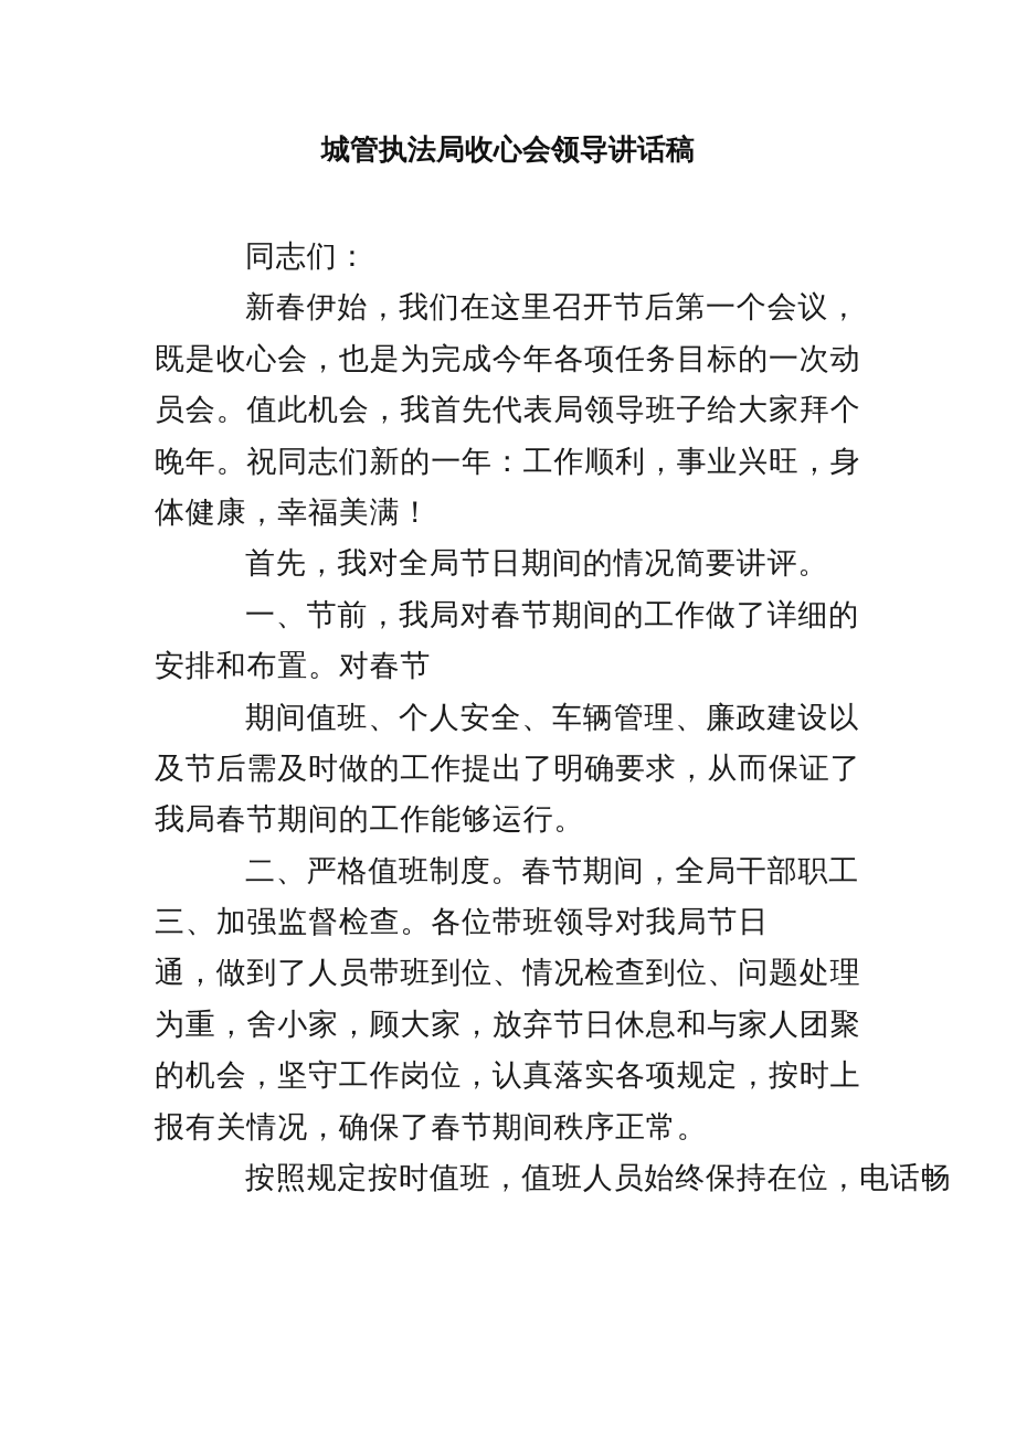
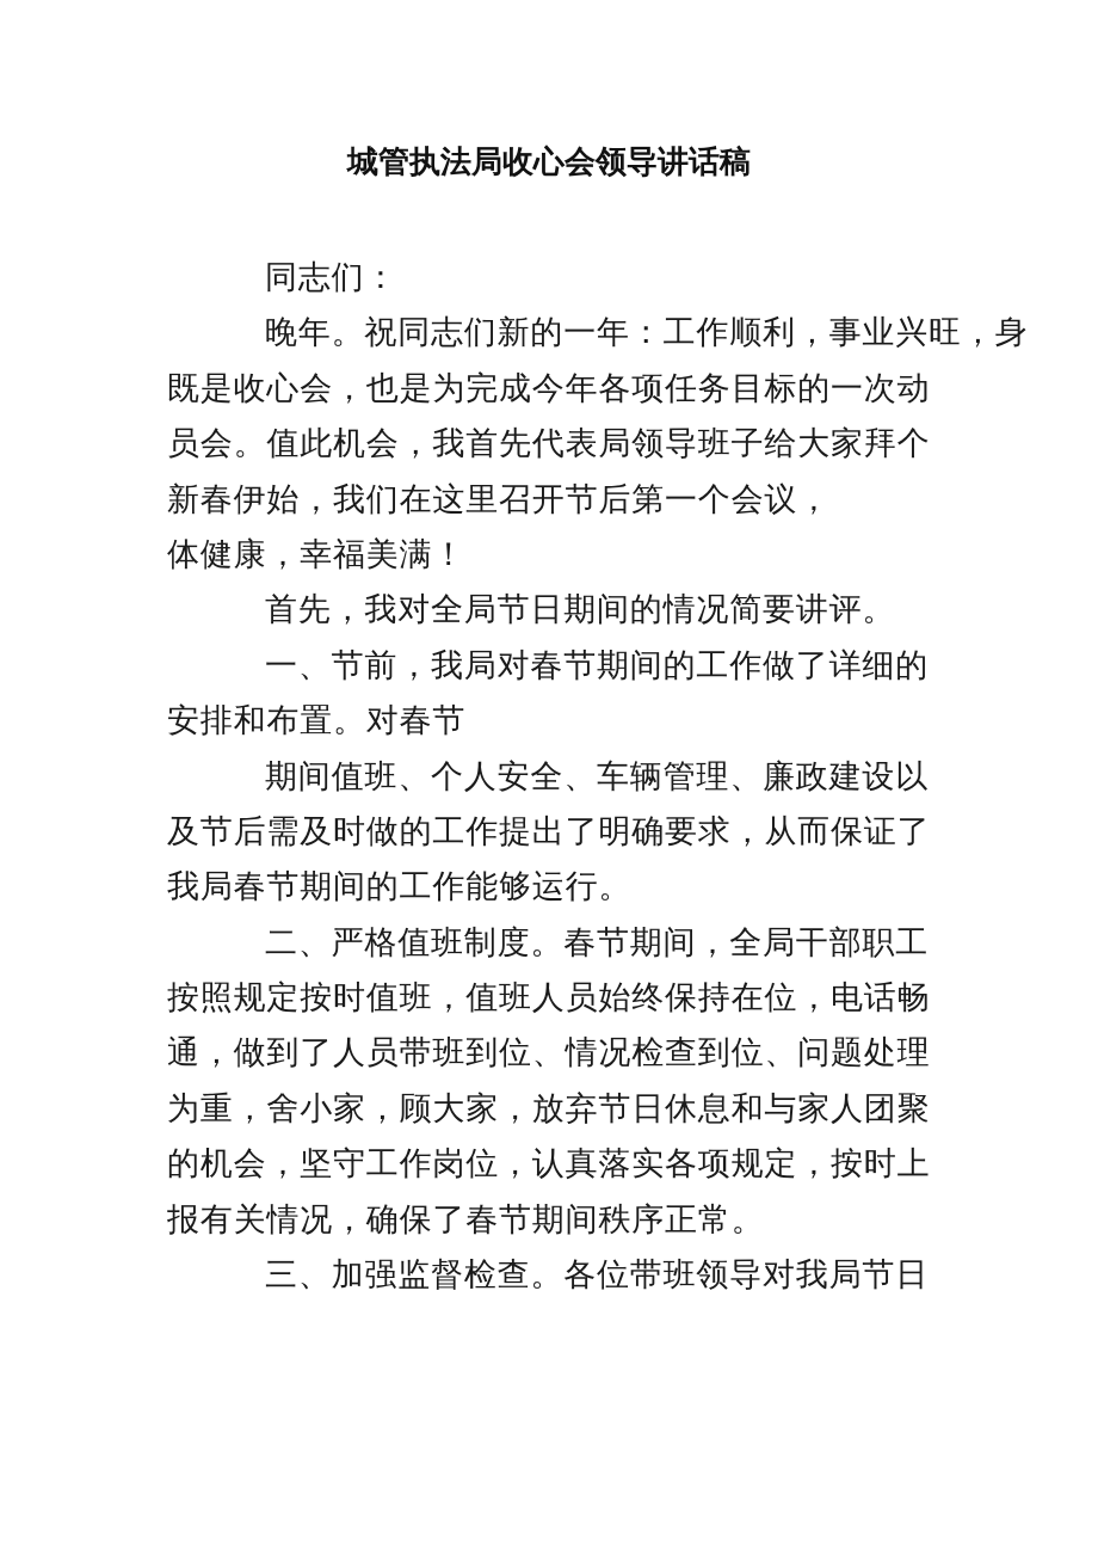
  城管执法局收心会领导讲话稿
  同志们：
- 新春伊始，我们在这里召开节后第一个会议，
+ 晚年。祝同志们新的一年：工作顺利，事业兴旺，身
  既是收心会，也是为完成今年各项任务目标的一次动
  员会。值此机会，我首先代表局领导班子给大家拜个
- 晚年。祝同志们新的一年：工作顺利，事业兴旺，身
+ 新春伊始，我们在这里召开节后第一个会议，
  体健康，幸福美满！
  首先，我对全局节日期间的情况简要讲评。
  一、节前，我局对春节期间的工作做了详细的
  安排和布置。对春节
  期间值班、个人安全、车辆管理、廉政建设以
  及节后需及时做的工作提出了明确要求，从而保证了
  我局春节期间的工作能够运行。
  二、严格值班制度。春节期间，全局干部职工
- 三、加强监督检查。各位带班领导对我局节日
+ 按照规定按时值班，值班人员始终保持在位，电话畅
  通，做到了人员带班到位、情况检查到位、问题处理
  为重，舍小家，顾大家，放弃节日休息和与家人团聚
  的机会，坚守工作岗位，认真落实各项规定，按时上
  报有关情况，确保了春节期间秩序正常。
- 按照规定按时值班，值班人员始终保持在位，电话畅
+ 三、加强监督检查。各位带班领导对我局节日
